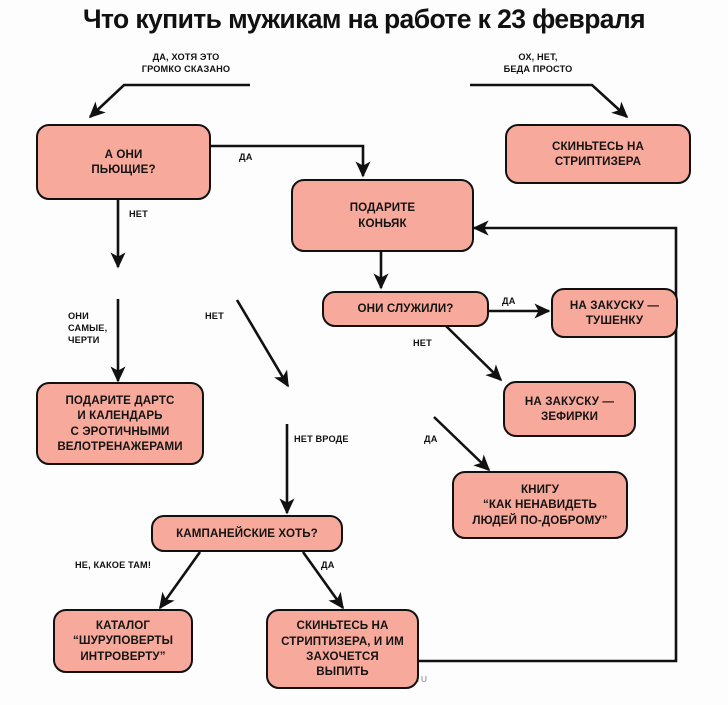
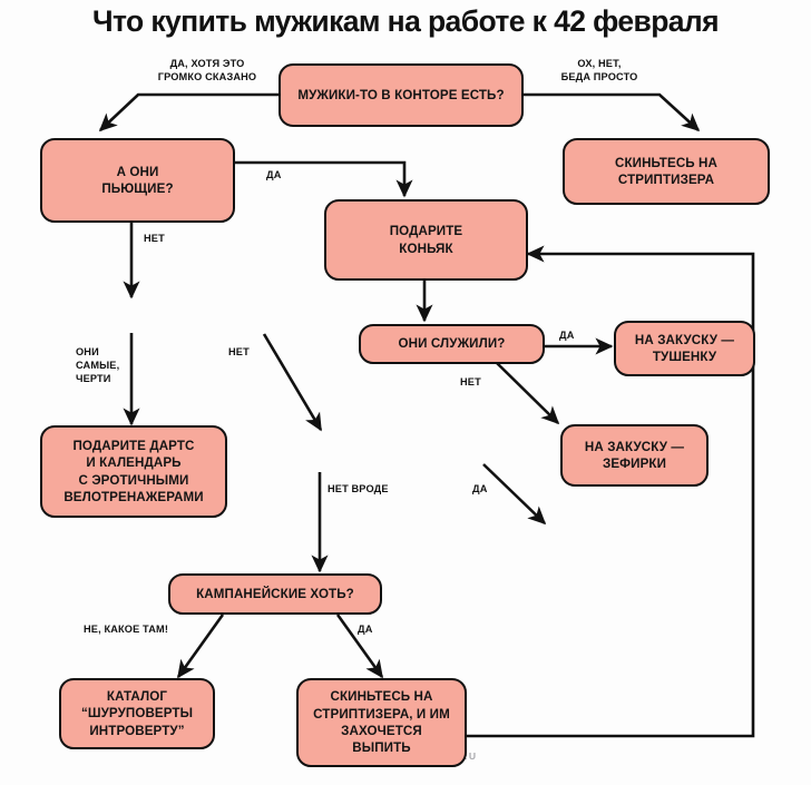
- Что купить мужикам на работе к 23 февраля
+ Что купить мужикам на работе к 42 февраля
+ МУЖИКИ-ТО В КОНТОРЕ ЕСТЬ?
  А ОНИ
  ПЬЮЩИЕ?
  СКИНЬТЕСЬ НА
  СТРИПТИЗЕРА
  ПОДАРИТЕ
  КОНЬЯК
  ОНИ СЛУЖИЛИ?
  НА ЗАКУСКУ —
  ТУШЕНКУ
  НА ЗАКУСКУ —
  ЗЕФИРКИ
  ПОДАРИТЕ ДАРТС
  И КАЛЕНДАРЬ
  С ЭРОТИЧНЫМИ
  ВЕЛОТРЕНАЖЕРАМИ
- КНИГУ
- “КАК НЕНАВИДЕТЬ
- ЛЮДЕЙ ПО-ДОБРОМУ”
  КАМПАНЕЙСКИЕ ХОТЬ?
  КАТАЛОГ
  “ШУРУПОВЕРТЫ
  ИНТРОВЕРТУ”
  СКИНЬТЕСЬ НА
  СТРИПТИЗЕРА, И ИМ
  ЗАХОЧЕТСЯ
  ВЫПИТЬ
  ДА, ХОТЯ ЭТО
  ГРОМКО СКАЗАНО
  ОХ, НЕТ,
  БЕДА ПРОСТО
  ДА
  НЕТ
  ОНИ
  САМЫЕ,
  ЧЕРТИ
  НЕТ
  ДА
  НЕТ
  НЕТ ВРОДЕ
  ДА
  НЕ, КАКОЕ ТАМ!
  ДА
